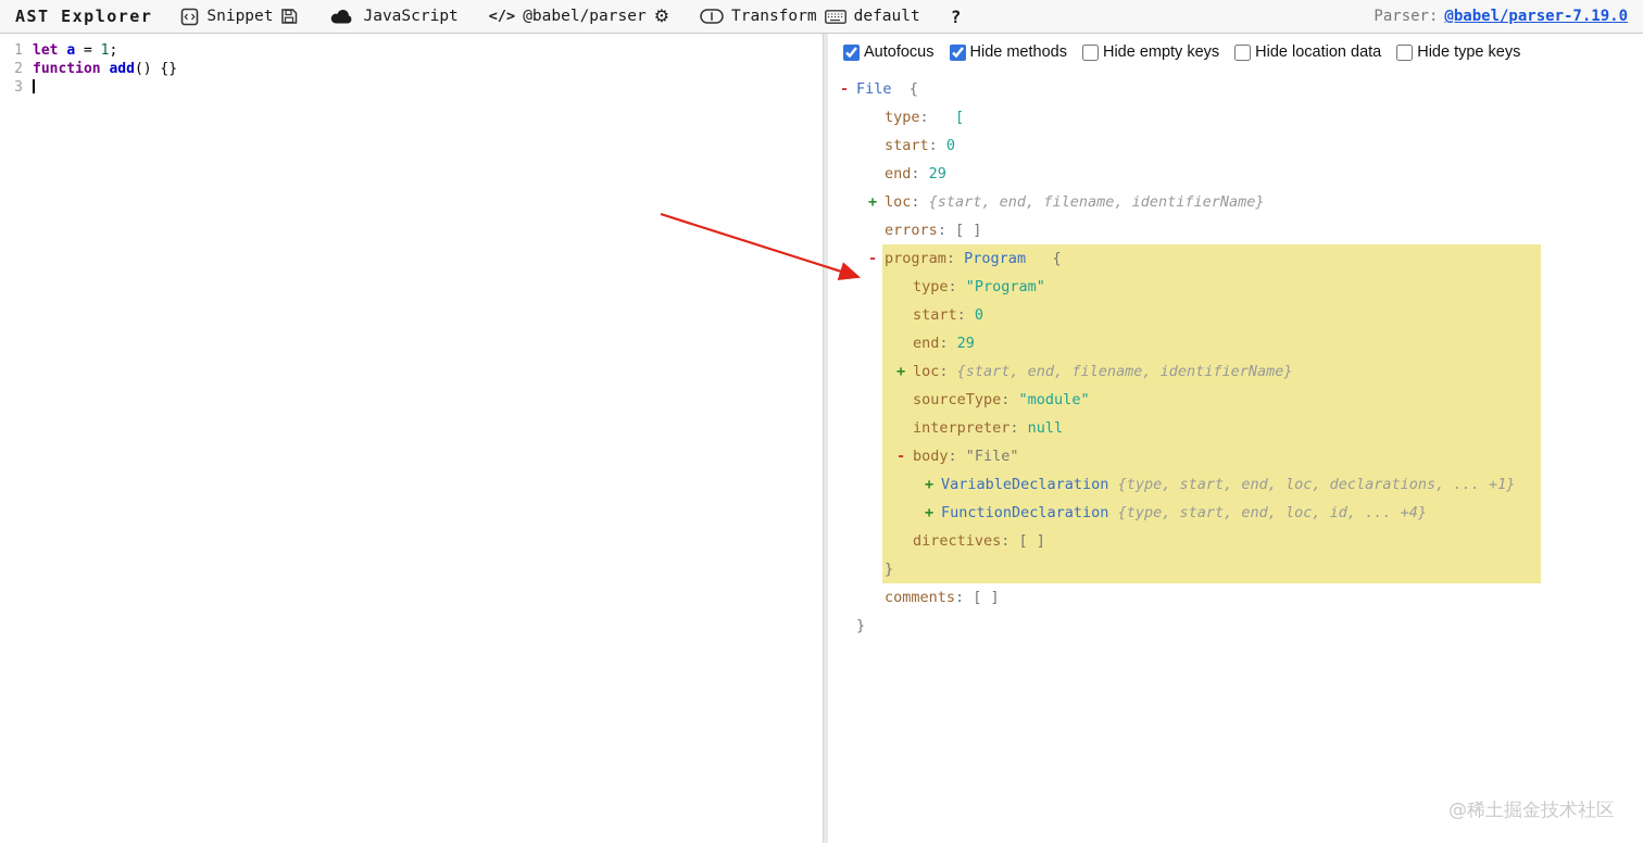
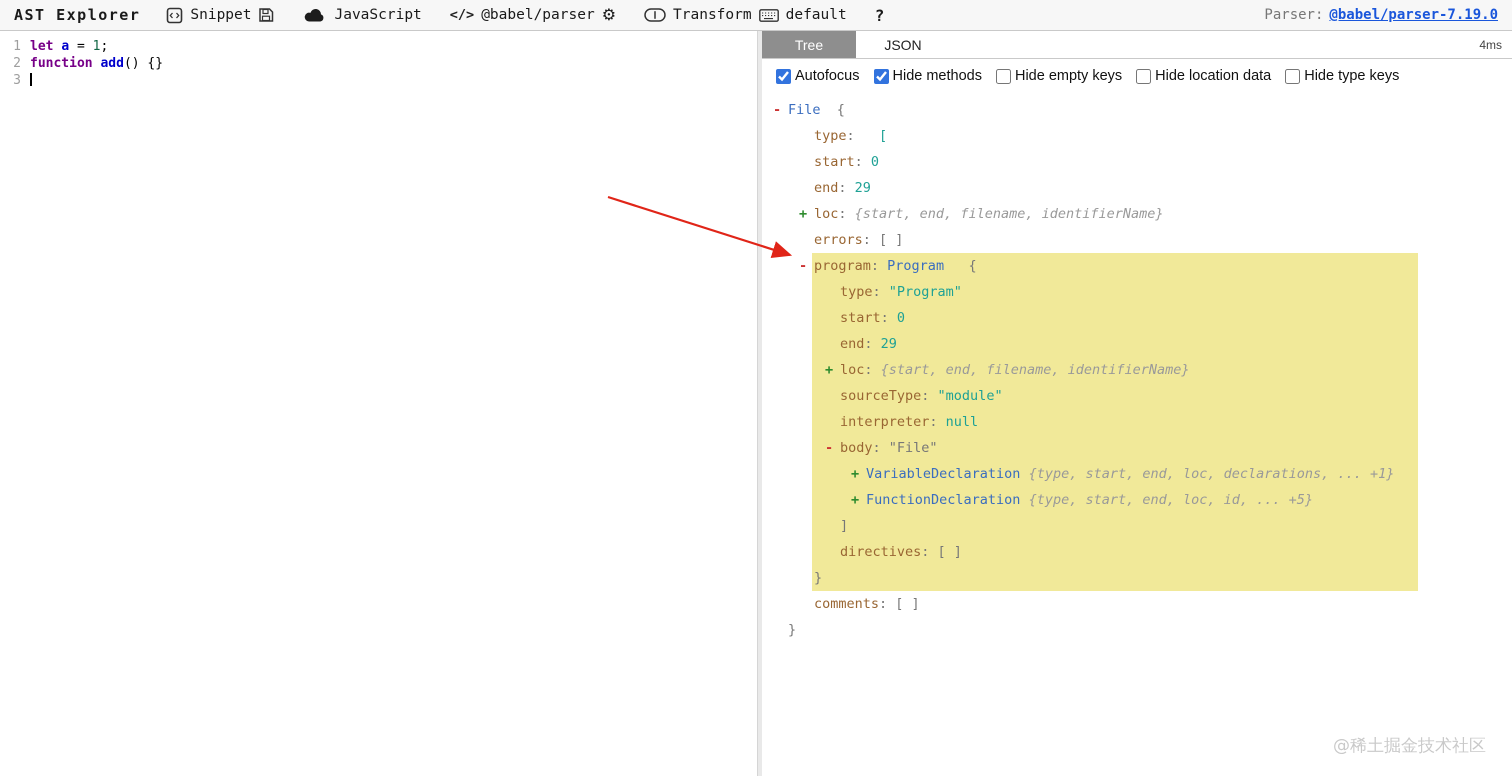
  AST Explorer
  Snippet
  JavaScript
  </>
  @babel/parser
  ⚙
  Transform
  default
  ?
  Parser: @babel/parser-7.19.0
  1
  let a = 1;
  2
  function add() {}
  3
+ Tree
+ JSON
+ 4ms
  Autofocus
  Hide methods
  Hide empty keys
  Hide location data
  Hide type keys
  -
  File {
  type: [
  start: 0
  end: 29
  +
  loc: {start, end, filename, identifierName}
  errors: [ ]
  -
  program: Program {
  type: "Program"
  start: 0
  end: 29
  +
  loc: {start, end, filename, identifierName}
  sourceType: "module"
  interpreter: null
  -
  body: "File"
  +
  VariableDeclaration {type, start, end, loc, declarations, ... +1}
  +
- FunctionDeclaration {type, start, end, loc, id, ... +4}
+ FunctionDeclaration {type, start, end, loc, id, ... +5}
+ ]
  directives: [ ]
  }
  comments: [ ]
  }
  @稀土掘金技术社区
